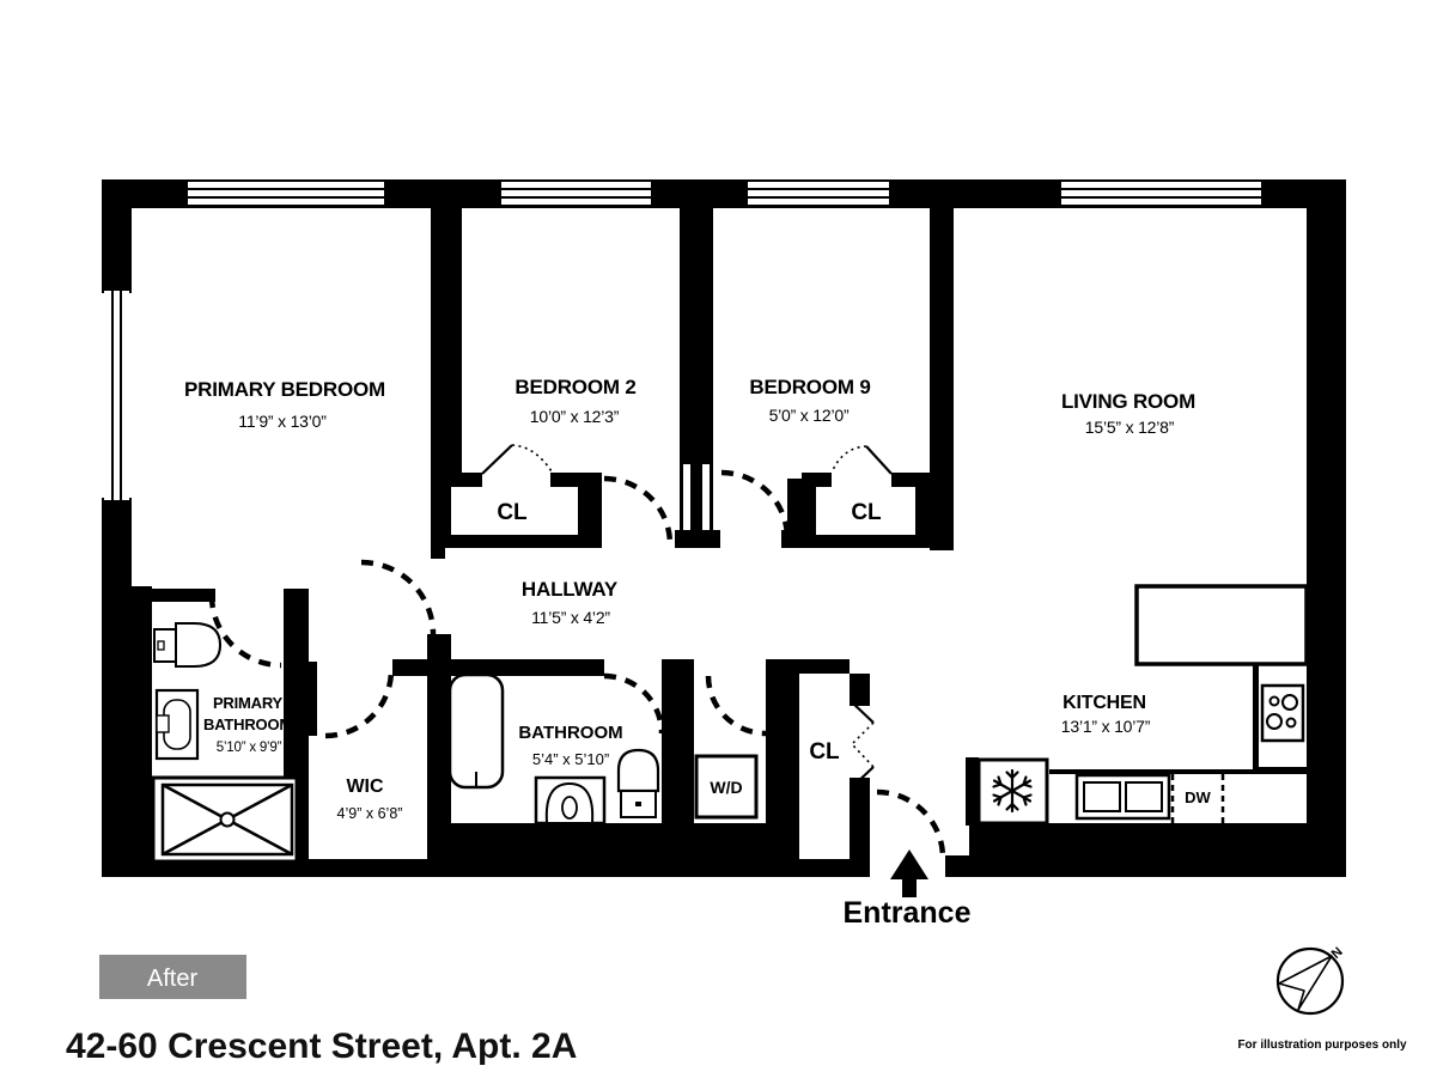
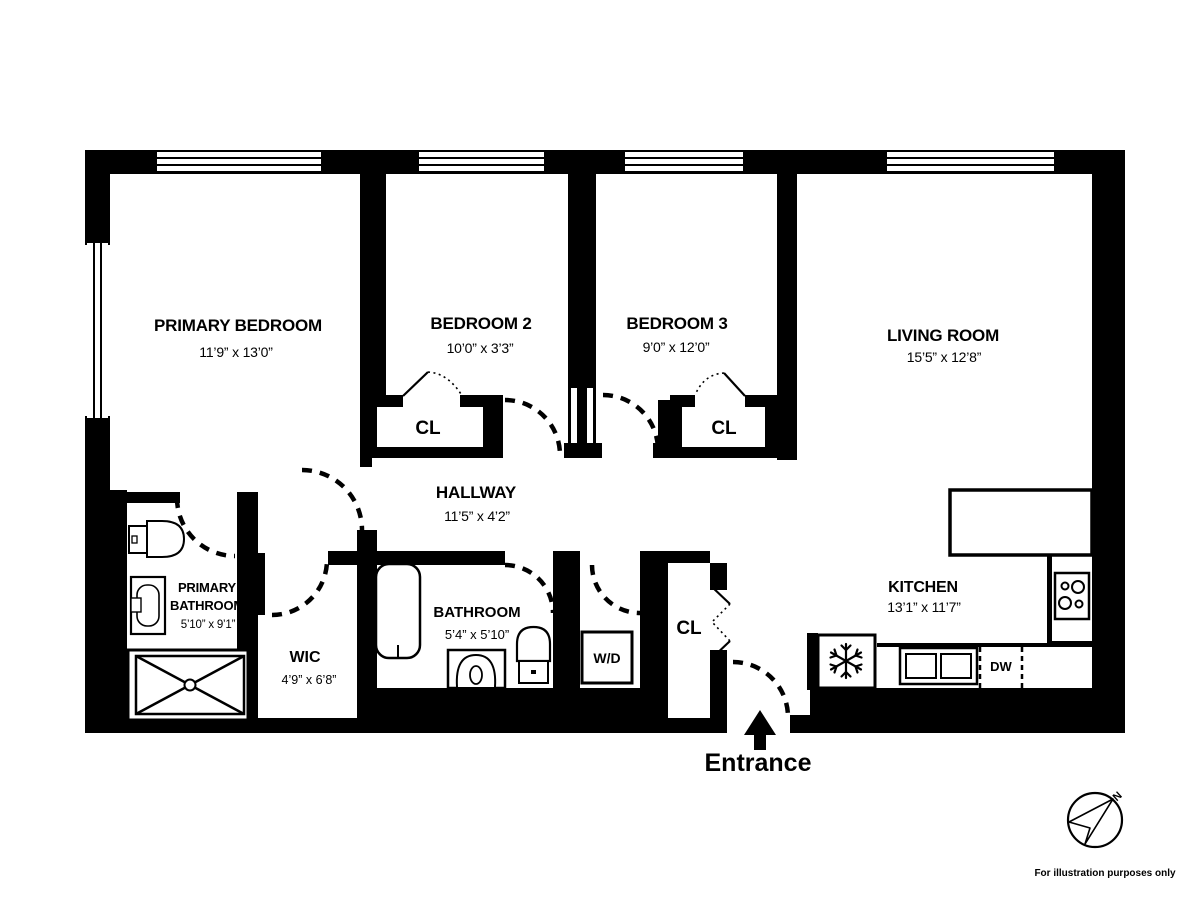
  DW
  PRIMARY BEDROOM
  11’9” x 13’0”
  BEDROOM 2
- 10’0” x 12’3”
+ 10’0” x 3’3”
- BEDROOM 9
+ BEDROOM 3
- 5’0” x 12’0”
+ 9’0” x 12’0”
  LIVING ROOM
  15’5” x 12’8”
  HALLWAY
  11’5” x 4’2”
  PRIMARY
  BATHROOM
- 5’10” x 9’9”
+ 5’10” x 9’1”
  WIC
  4’9” x 6’8”
  BATHROOM
  5’4” x 5’10”
  KITCHEN
- 13’1” x 10’7”
+ 13’1” x 11’7”
  CL
  CL
  CL
  W/D
  Entrance
- After
- 42-60 Crescent Street, Apt. 2A
  For illustration purposes only
